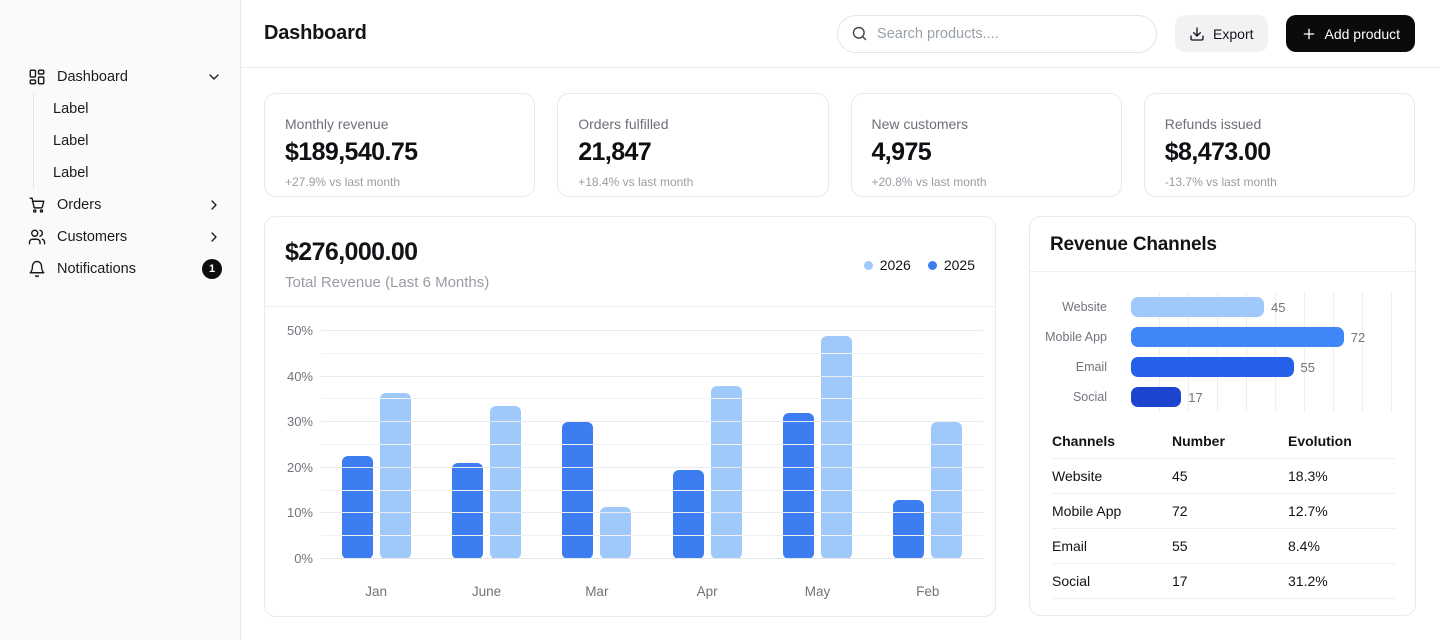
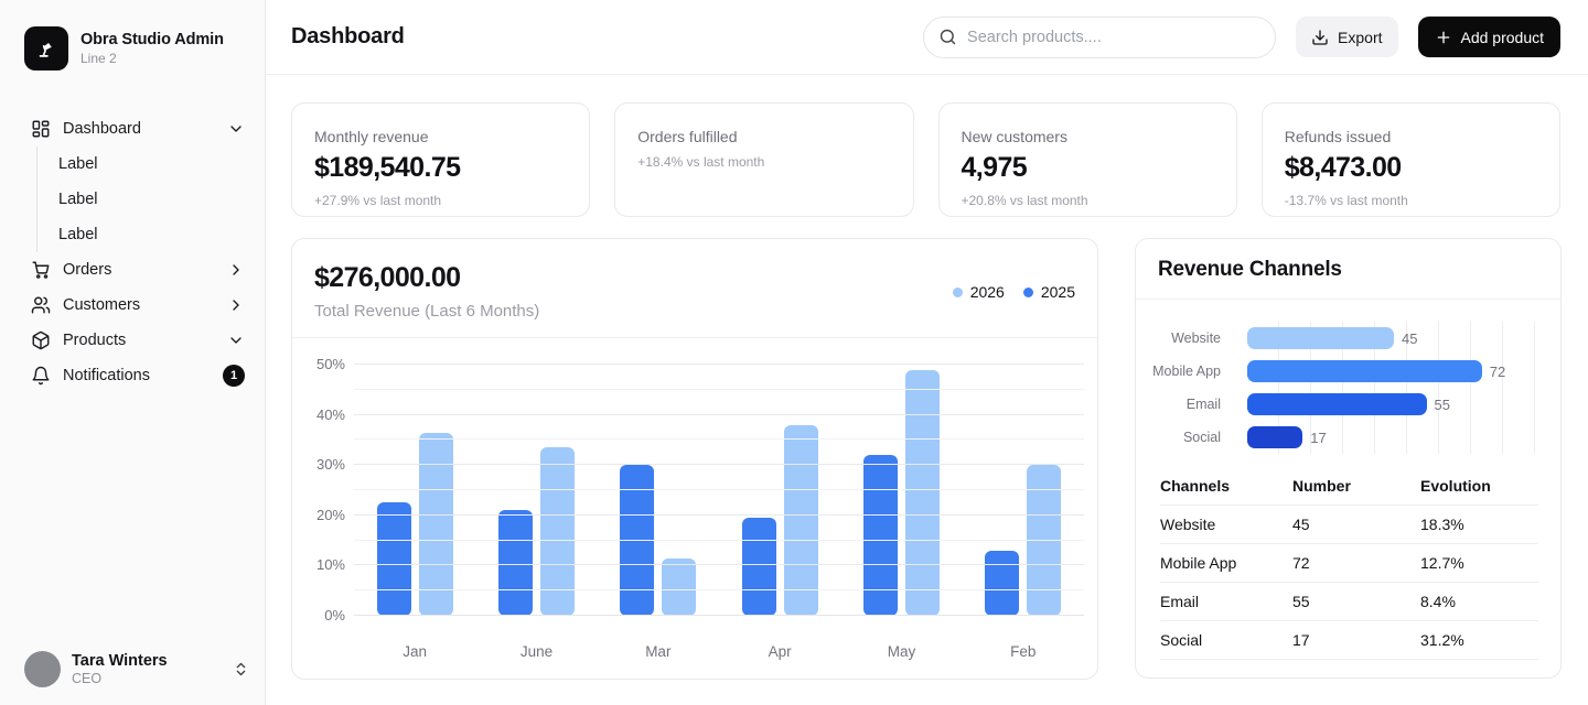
+ Obra Studio Admin
+ Line 2
  Dashboard
  Label
  Label
  Label
  Orders
  Customers
+ Products
  Notifications
  1
+ Tara Winters
+ CEO
  Dashboard
  Search products....
  Export
  Add product
  Monthly revenue
  $189,540.75
  +27.9% vs last month
  Orders fulfilled
- 21,847
  +18.4% vs last month
  New customers
  4,975
  +20.8% vs last month
  Refunds issued
  $8,473.00
  -13.7% vs last month
  $276,000.00
  Total Revenue (Last 6 Months)
  2026
  2025
  0%
  10%
  20%
  30%
  40%
  50%
  Jan
  June
  Mar
  Apr
  May
  Feb
  Revenue Channels
  Website
  45
  Mobile App
  72
  Email
  55
  Social
  17
  Channels
  Number
  Evolution
  Website
  45
  18.3%
  Mobile App
  72
  12.7%
  Email
  55
  8.4%
  Social
  17
  31.2%
